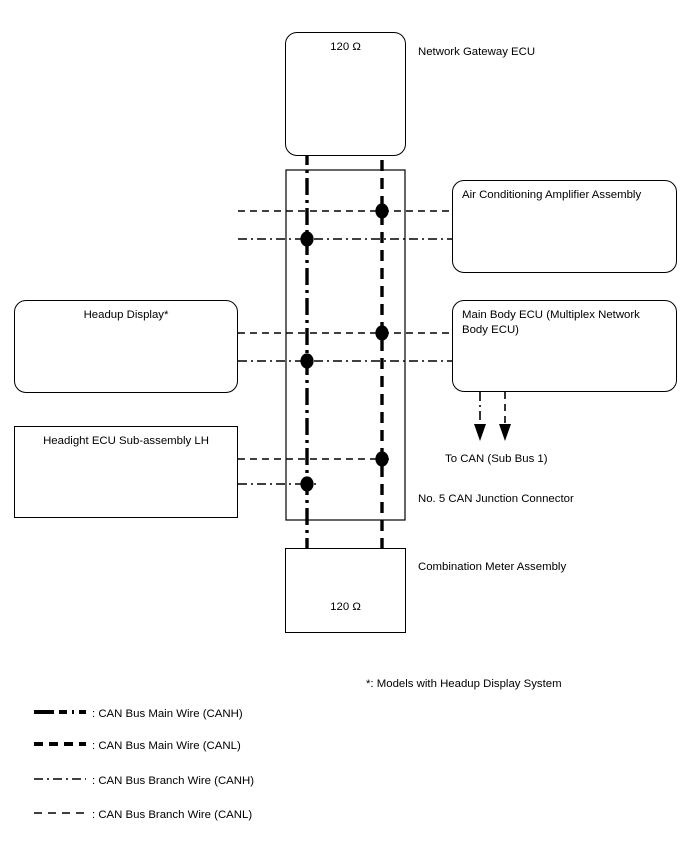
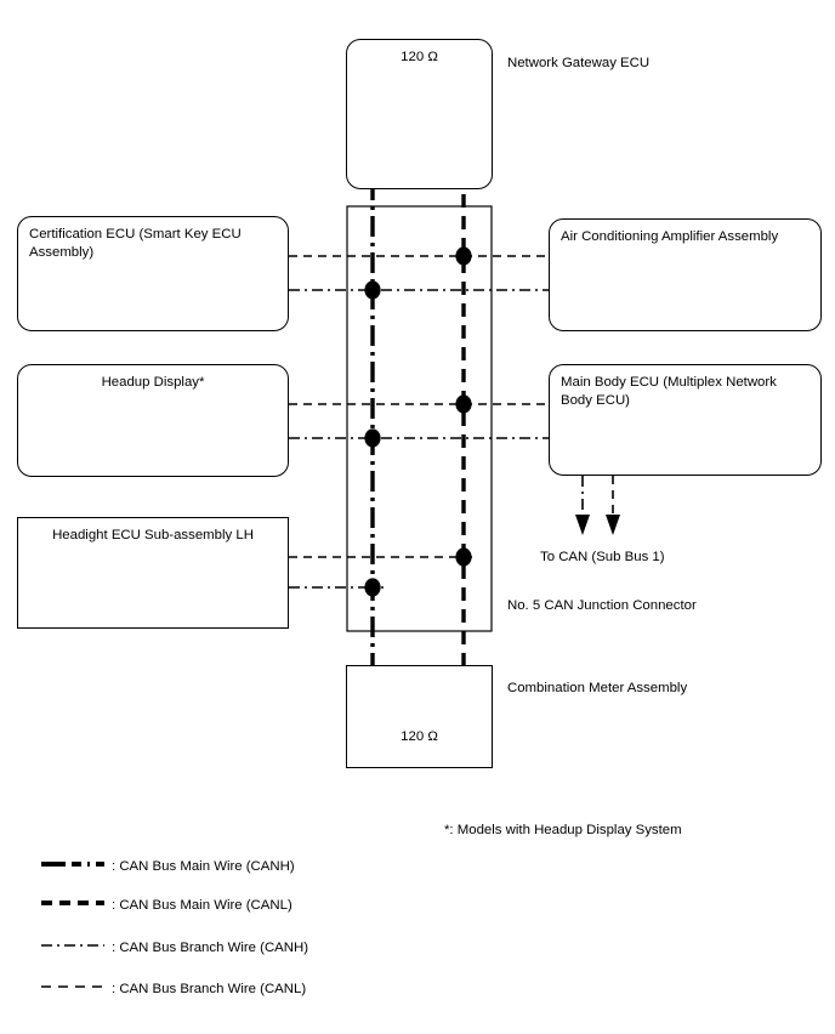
  120 Ω
  Network Gateway ECU
+ Certification ECU (Smart Key ECU Assembly)
  Headup Display*
  Headight ECU Sub-assembly LH
  Air Conditioning Amplifier Assembly
  Main Body ECU (Multiplex Network Body ECU)
  To CAN (Sub Bus 1)
  No. 5 CAN Junction Connector
  120 Ω
  Combination Meter Assembly
  *: Models with Headup Display System
  : CAN Bus Main Wire (CANH)
  : CAN Bus Main Wire (CANL)
  : CAN Bus Branch Wire (CANH)
  : CAN Bus Branch Wire (CANL)
